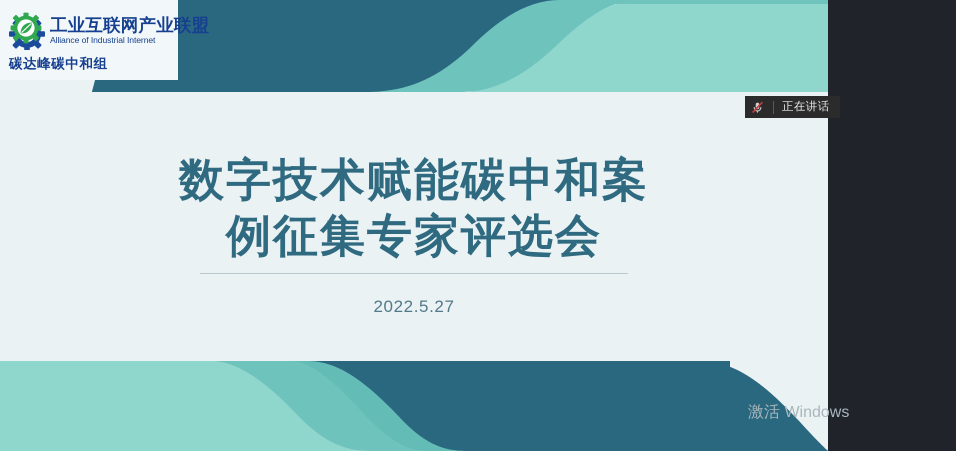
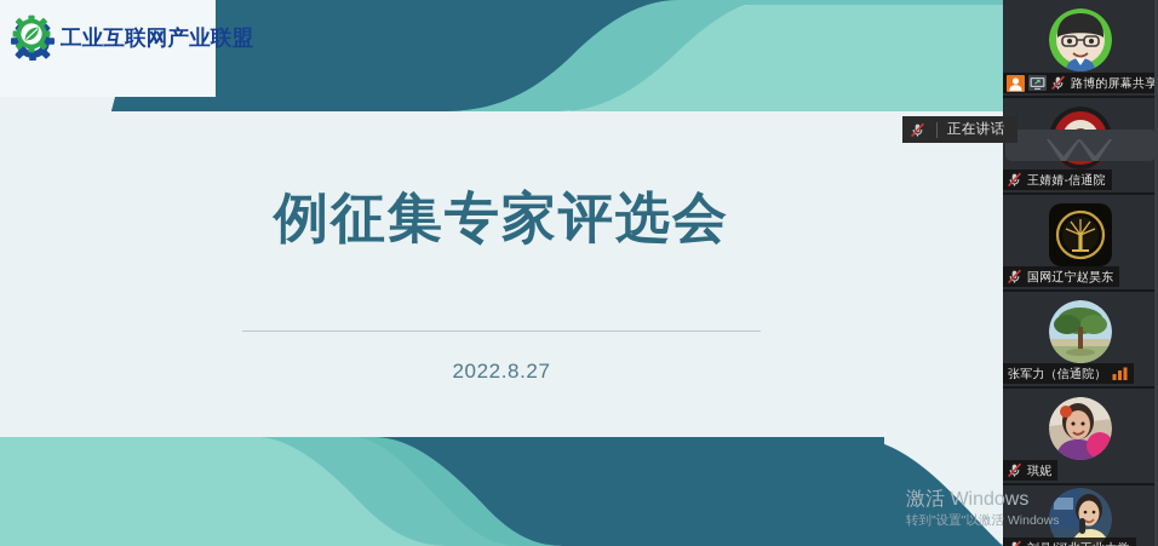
  工业互联网产业联盟
- Alliance of Industrial Internet
- 碳达峰碳中和组
- 数字技术赋能碳中和案
  例征集专家评选会
- 2022.5.27
+ 2022.8.27
  激活 Windows
+ 转到"设置"以激活 Windows
  正在讲话
+ 路博的屏幕共享
+ 王婧婧-信通院
+ 国网辽宁赵昊东
+ 张军力（信通院）
+ 琪妮
